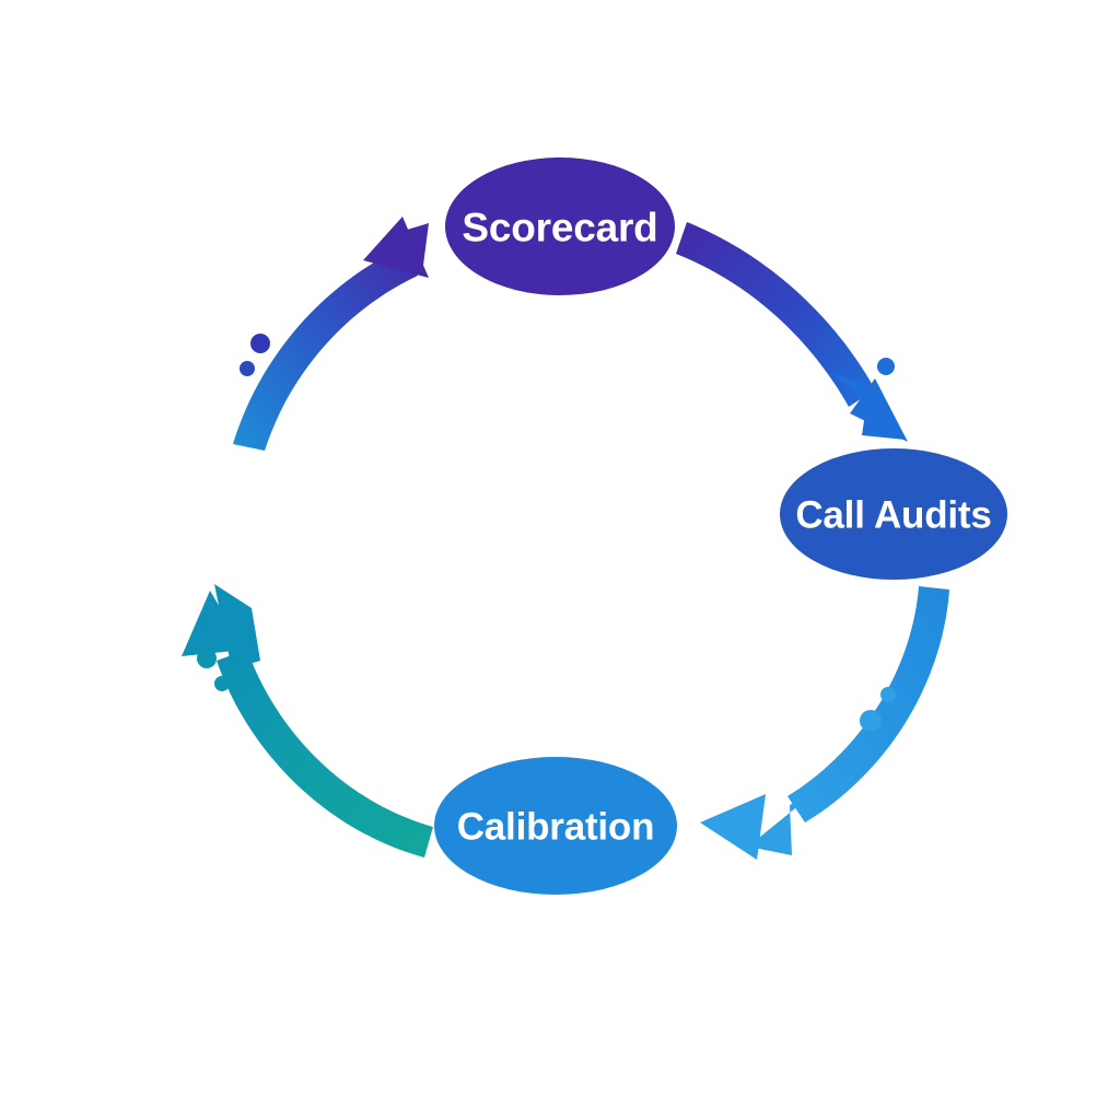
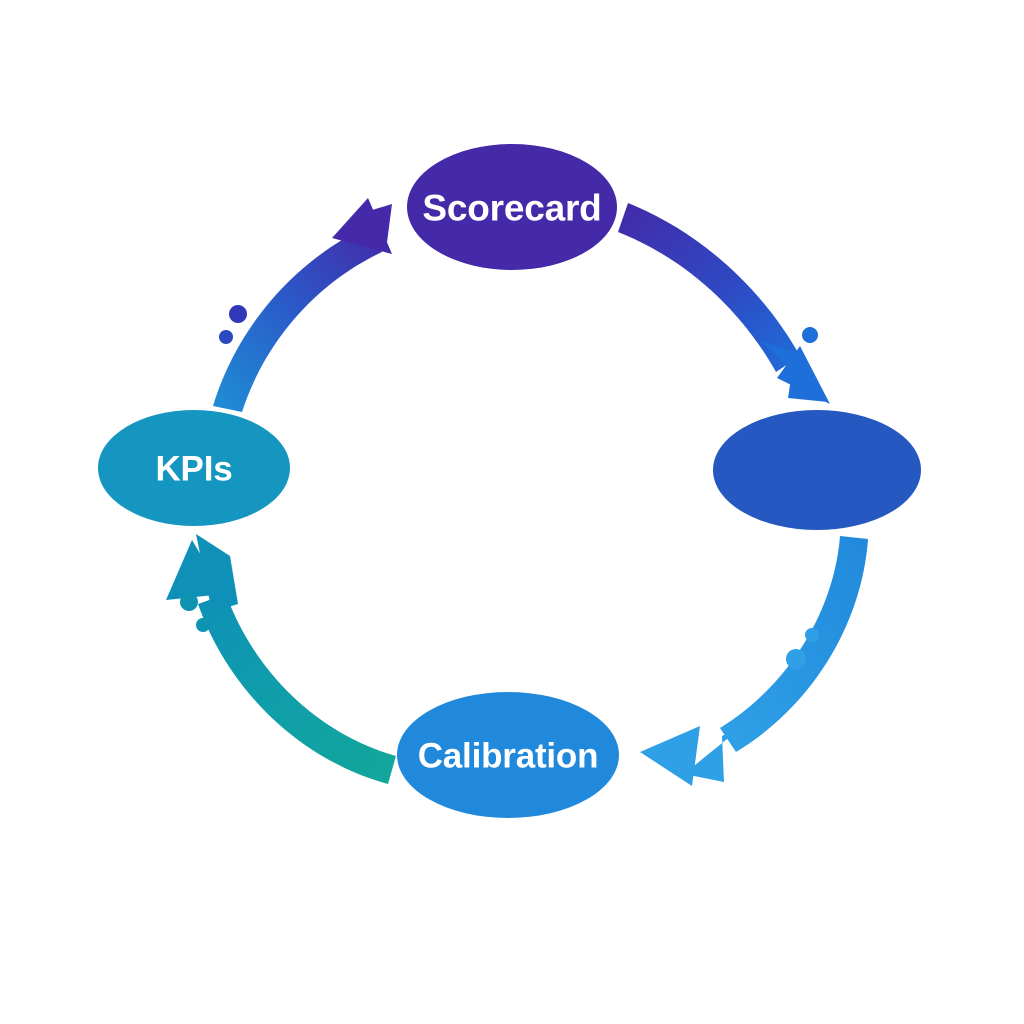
  Scorecard
- Call Audits
  Calibration
+ KPIs
